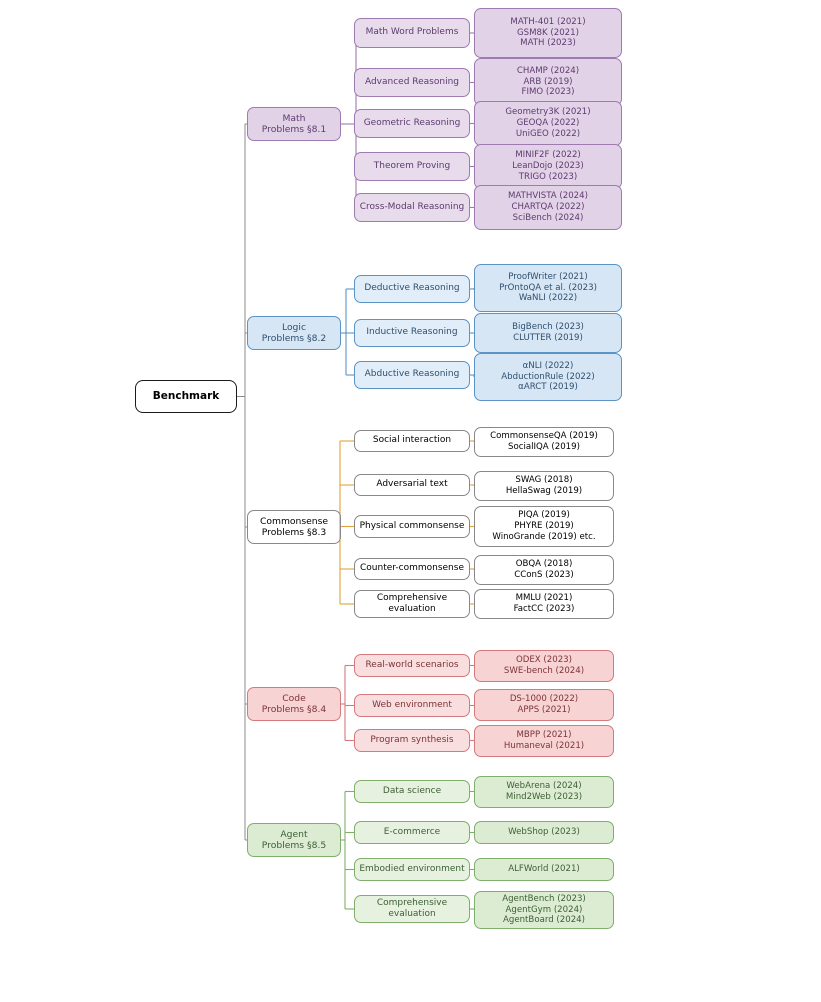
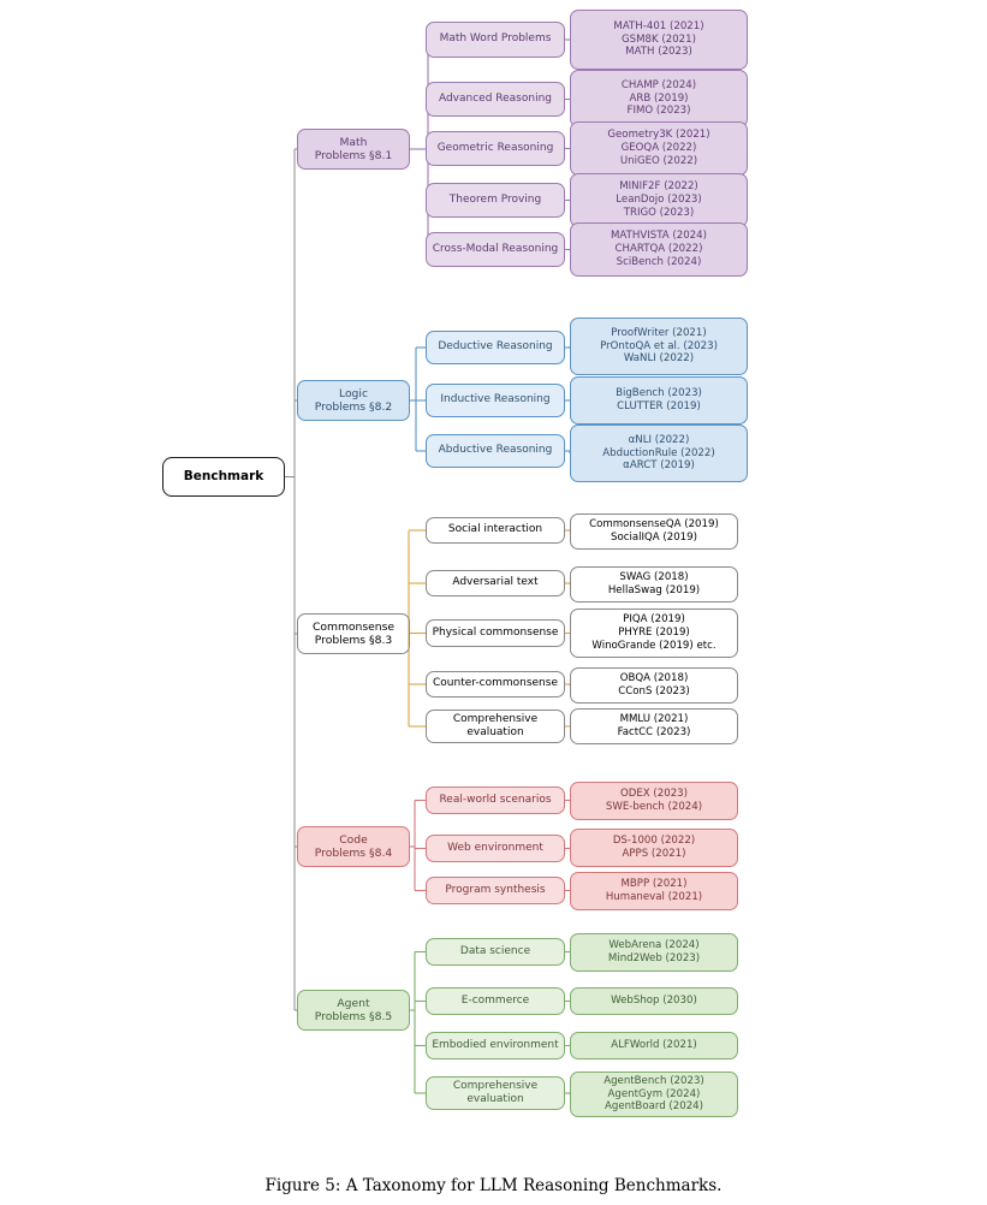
  Benchmark
  Math
  Problems §8.1
  Math Word Problems
  MATH-401 (2021)
  GSM8K (2021)
  MATH (2023)
  Advanced Reasoning
  CHAMP (2024)
  ARB (2019)
  FIMO (2023)
  Geometric Reasoning
  Geometry3K (2021)
  GEOQA (2022)
  UniGEO (2022)
  Theorem Proving
  MINIF2F (2022)
  LeanDojo (2023)
  TRIGO (2023)
  Cross-Modal Reasoning
  MATHVISTA (2024)
  CHARTQA (2022)
  SciBench (2024)
  Logic
  Problems §8.2
  Deductive Reasoning
  ProofWriter (2021)
  PrOntoQA et al. (2023)
  WaNLI (2022)
  Inductive Reasoning
  BigBench (2023)
  CLUTTER (2019)
  Abductive Reasoning
  αNLI (2022)
  AbductionRule (2022)
  αARCT (2019)
  Commonsense
  Problems §8.3
  Social interaction
  CommonsenseQA (2019)
  SocialIQA (2019)
  Adversarial text
  SWAG (2018)
  HellaSwag (2019)
  Physical commonsense
  PIQA (2019)
  PHYRE (2019)
  WinoGrande (2019) etc.
  Counter-commonsense
  OBQA (2018)
  CConS (2023)
  Comprehensive
  evaluation
  MMLU (2021)
  FactCC (2023)
  Code
  Problems §8.4
  Real-world scenarios
  ODEX (2023)
  SWE-bench (2024)
  Web environment
  DS-1000 (2022)
  APPS (2021)
  Program synthesis
  MBPP (2021)
  Humaneval (2021)
  Agent
  Problems §8.5
  Data science
  WebArena (2024)
  Mind2Web (2023)
  E-commerce
- WebShop (2023)
+ WebShop (2030)
  Embodied environment
  ALFWorld (2021)
  Comprehensive
  evaluation
  AgentBench (2023)
  AgentGym (2024)
  AgentBoard (2024)
+ Figure 5: A Taxonomy for LLM Reasoning Benchmarks.
